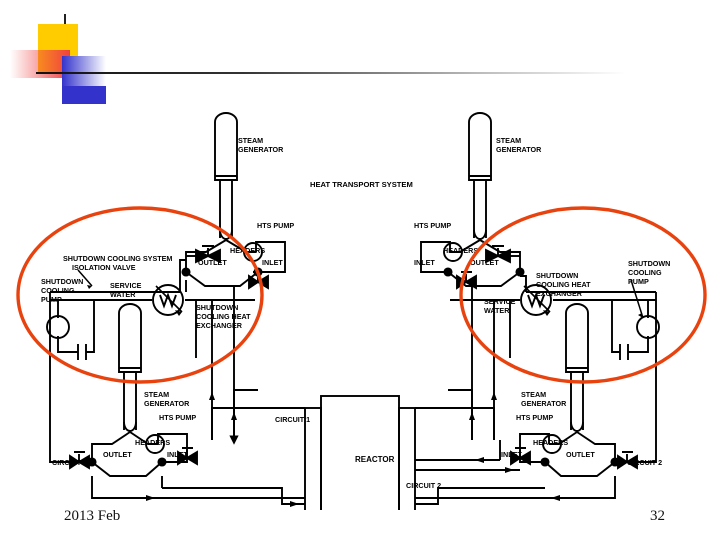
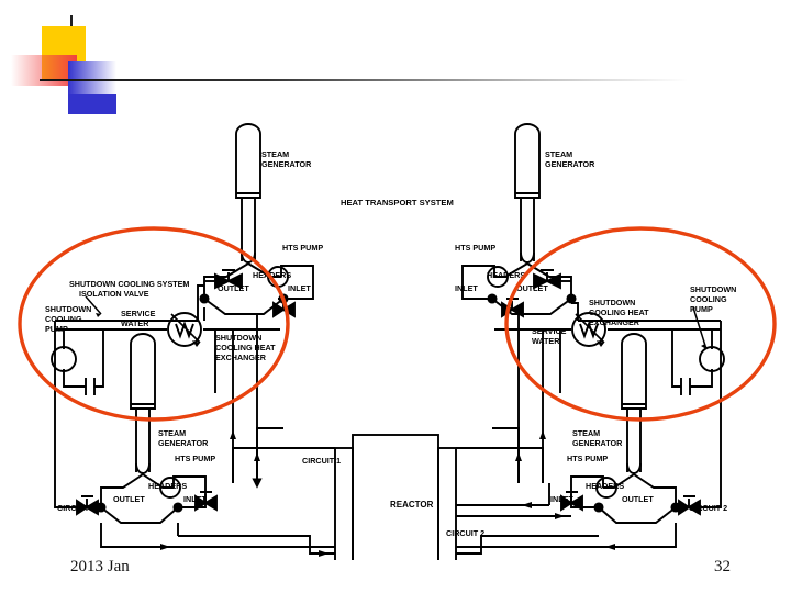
  STEAM
  GENERATOR
  STEAM
  GENERATOR
  STEAM
  GENERATOR
  STEAM
  GENERATOR
  HEAT TRANSPORT SYSTEM
  HTS PUMP
  HTS PUMP
  HTS PUMP
  HTS PUMP
  HEADERS
  OUTLET
  INLET
  HEADERS
  INLET
  OUTLET
  HEADERS
  OUTLET
  INLET
  HEADERS
  INLET
  OUTLET
  SHUTDOWN COOLING SYSTEM
  ISOLATION VALVE
  SHUTDOWN
  COOLING
  PUMP
  SHUTDOWN
  COOLING
  PUMP
  SERVICE
  WATER
  SERVICE
  WATER
  SHUTDOWN
  COOLING HEAT
  EXCHANGER
  SHUTDOWN
  COOLING HEAT
  EXCHANGER
  REACTOR
  CIRCUIT 1
  CIRCUIT 1
  CIRCUIT 2
  CIRCUIT 2
- 2013 Feb
+ 2013 Jan
  32
